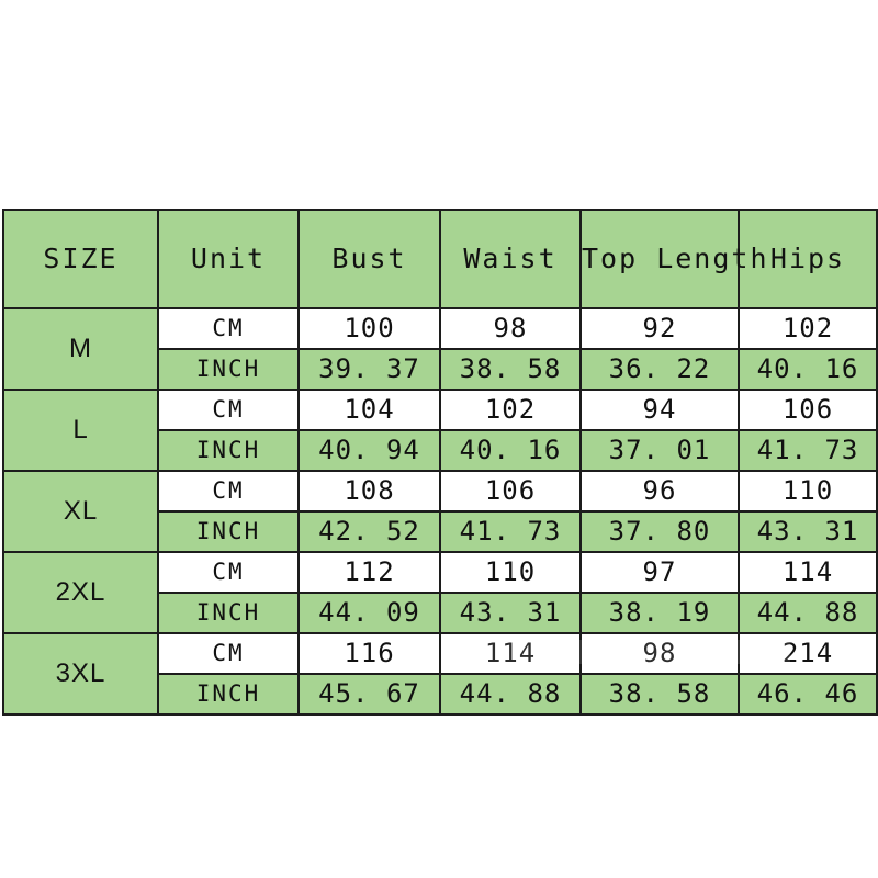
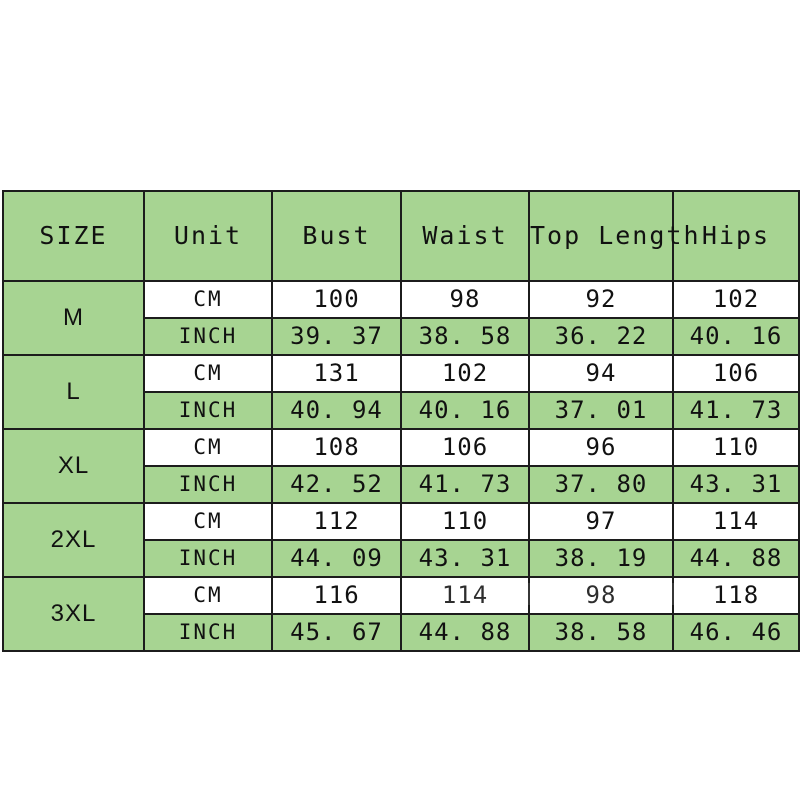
  SIZE	Unit	Bust	Waist	Top Length	Hips
  M	CM	100	98	92	102
  INCH	39. 37	38. 58	36. 22	40. 16
- L	CM	104	102	94	106
+ L	CM	131	102	94	106
  INCH	40. 94	40. 16	37. 01	41. 73
  XL	CM	108	106	96	110
  INCH	42. 52	41. 73	37. 80	43. 31
  2XL	CM	112	110	97	114
  INCH	44. 09	43. 31	38. 19	44. 88
- 3XL	CM	116	114	98	214
+ 3XL	CM	116	114	98	118
  INCH	45. 67	44. 88	38. 58	46. 46
